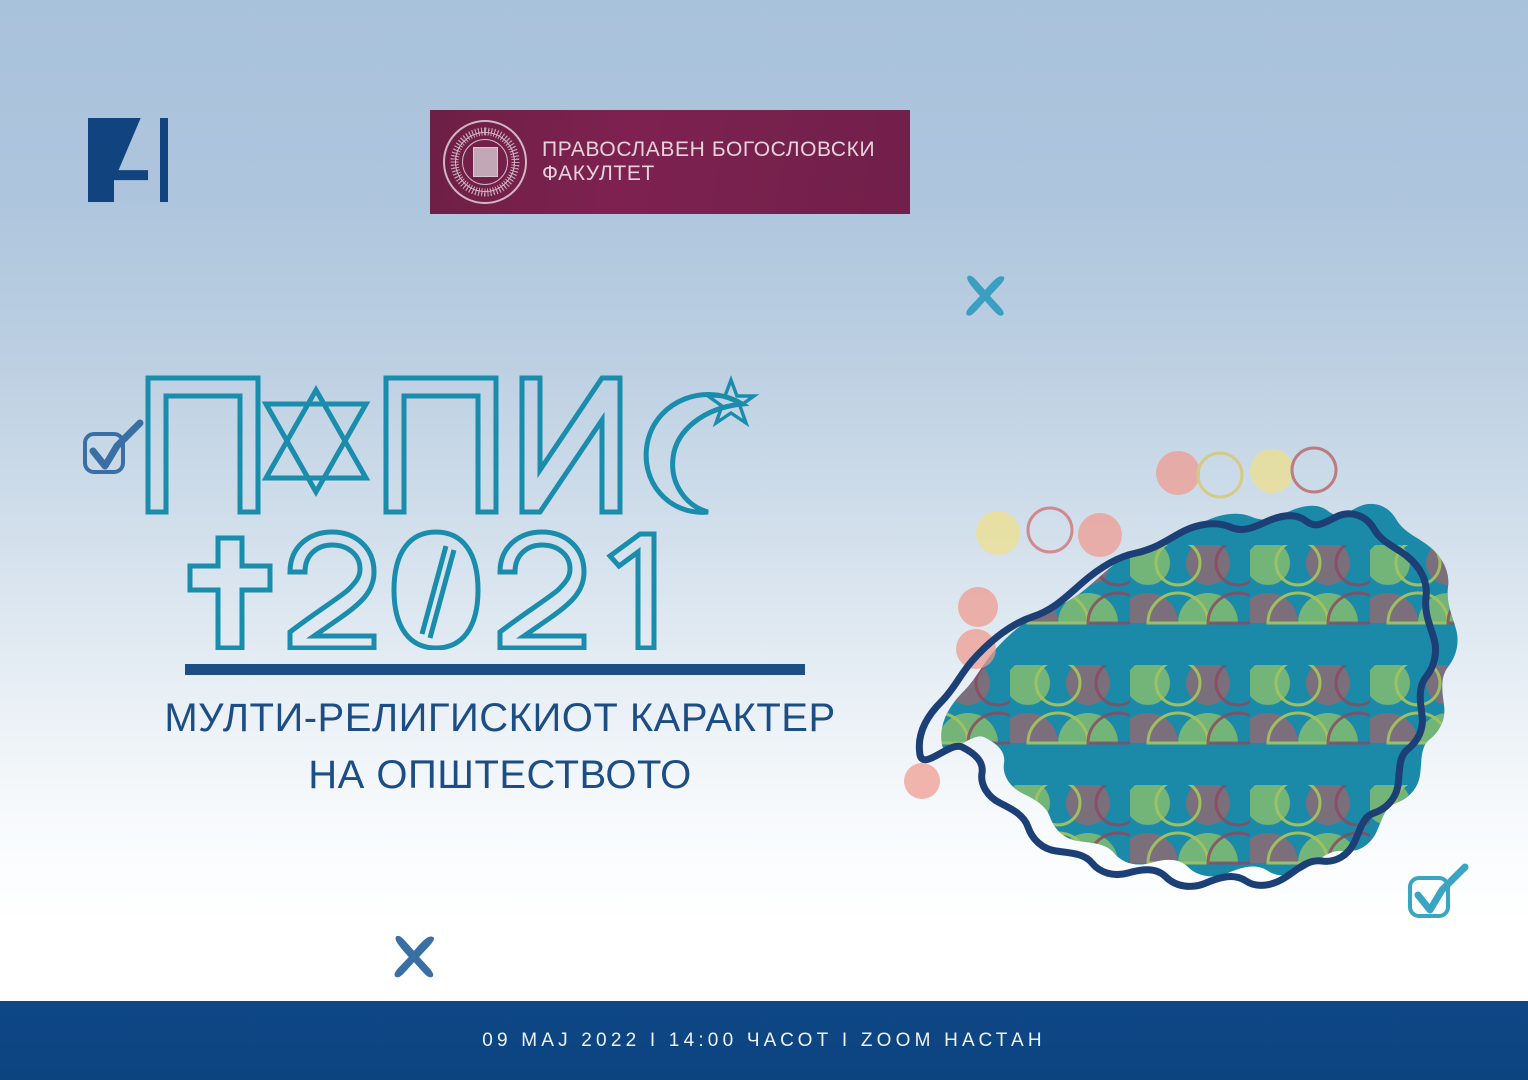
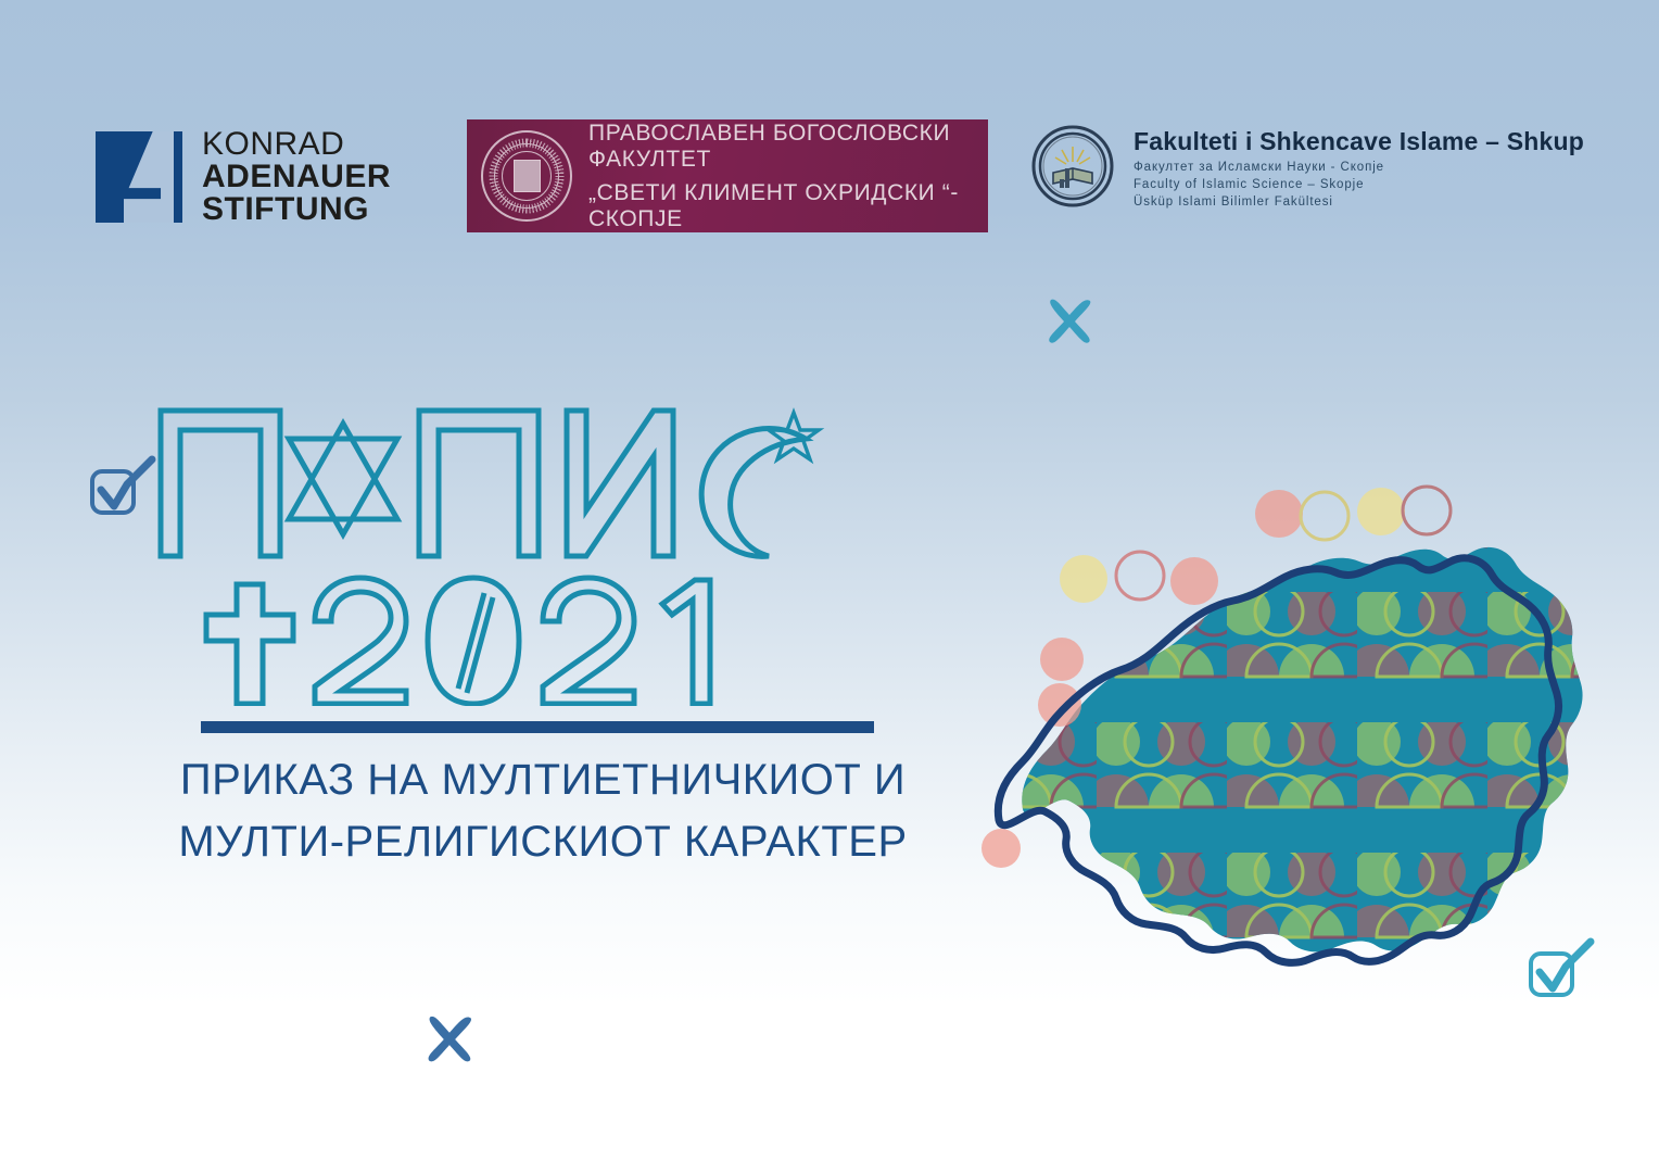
+ KONRAD
+ ADENAUER
+ STIFTUNG
  ПРАВОСЛАВЕН БОГОСЛОВСКИ ФАКУЛТЕТ
+ „СВЕТИ КЛИМЕНТ ОХРИДСКИ “- СКОПЈЕ
+ Fakulteti i Shkencave Islame – Shkup
+ Факултет за Исламски Науки - Скопје
+ Faculty of Islamic Science – Skopje
+ Üsküp Islami Bilimler Fakültesi
+ ПРИКАЗ НА МУЛТИЕТНИЧКИОТ И
  МУЛТИ-РЕЛИГИСКИОТ КАРАКТЕР
- НА ОПШТЕСТВОТО
- 09 МАЈ 2022 I 14:00 ЧАСОТ I ZOOM НАСТАН
